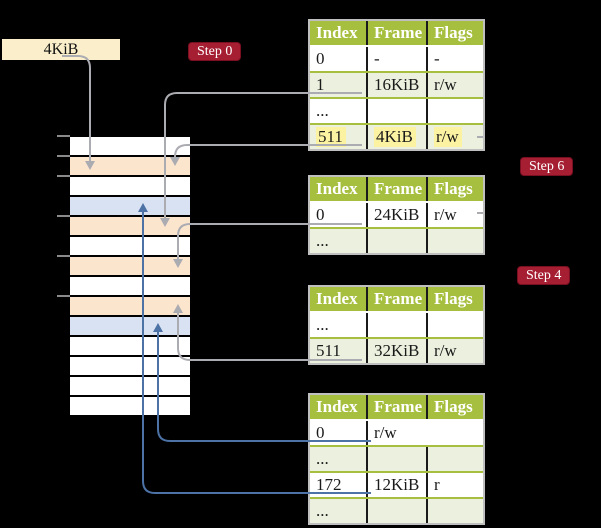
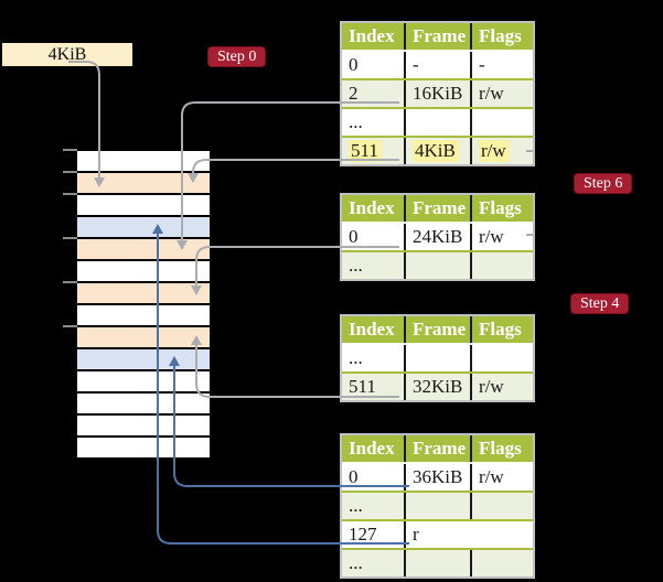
  4KiB
  Step 0
  Step 6
  Step 4
  Index
  Frame
  Flags
  0
  -
  -
- 1
+ 2
  16KiB
  r/w
  ...
  511
  4KiB
  r/w
  Index
  Frame
  Flags
  0
  24KiB
  r/w
  ...
  Index
  Frame
  Flags
  ...
  511
  32KiB
  r/w
  Index
  Frame
  Flags
  0
+ 36KiB
  r/w
  ...
- 172
+ 127
- 12KiB
  r
  ...
